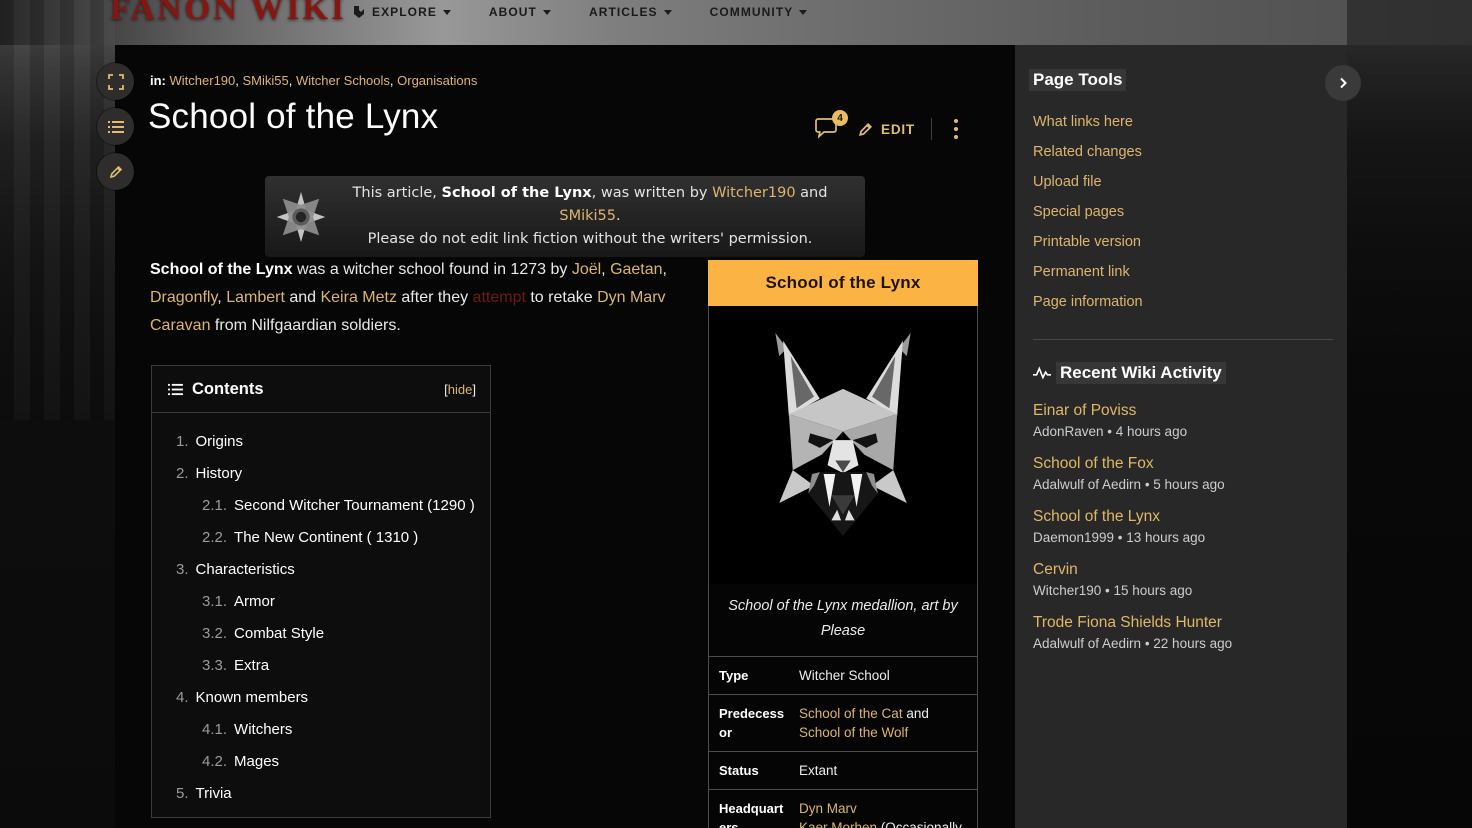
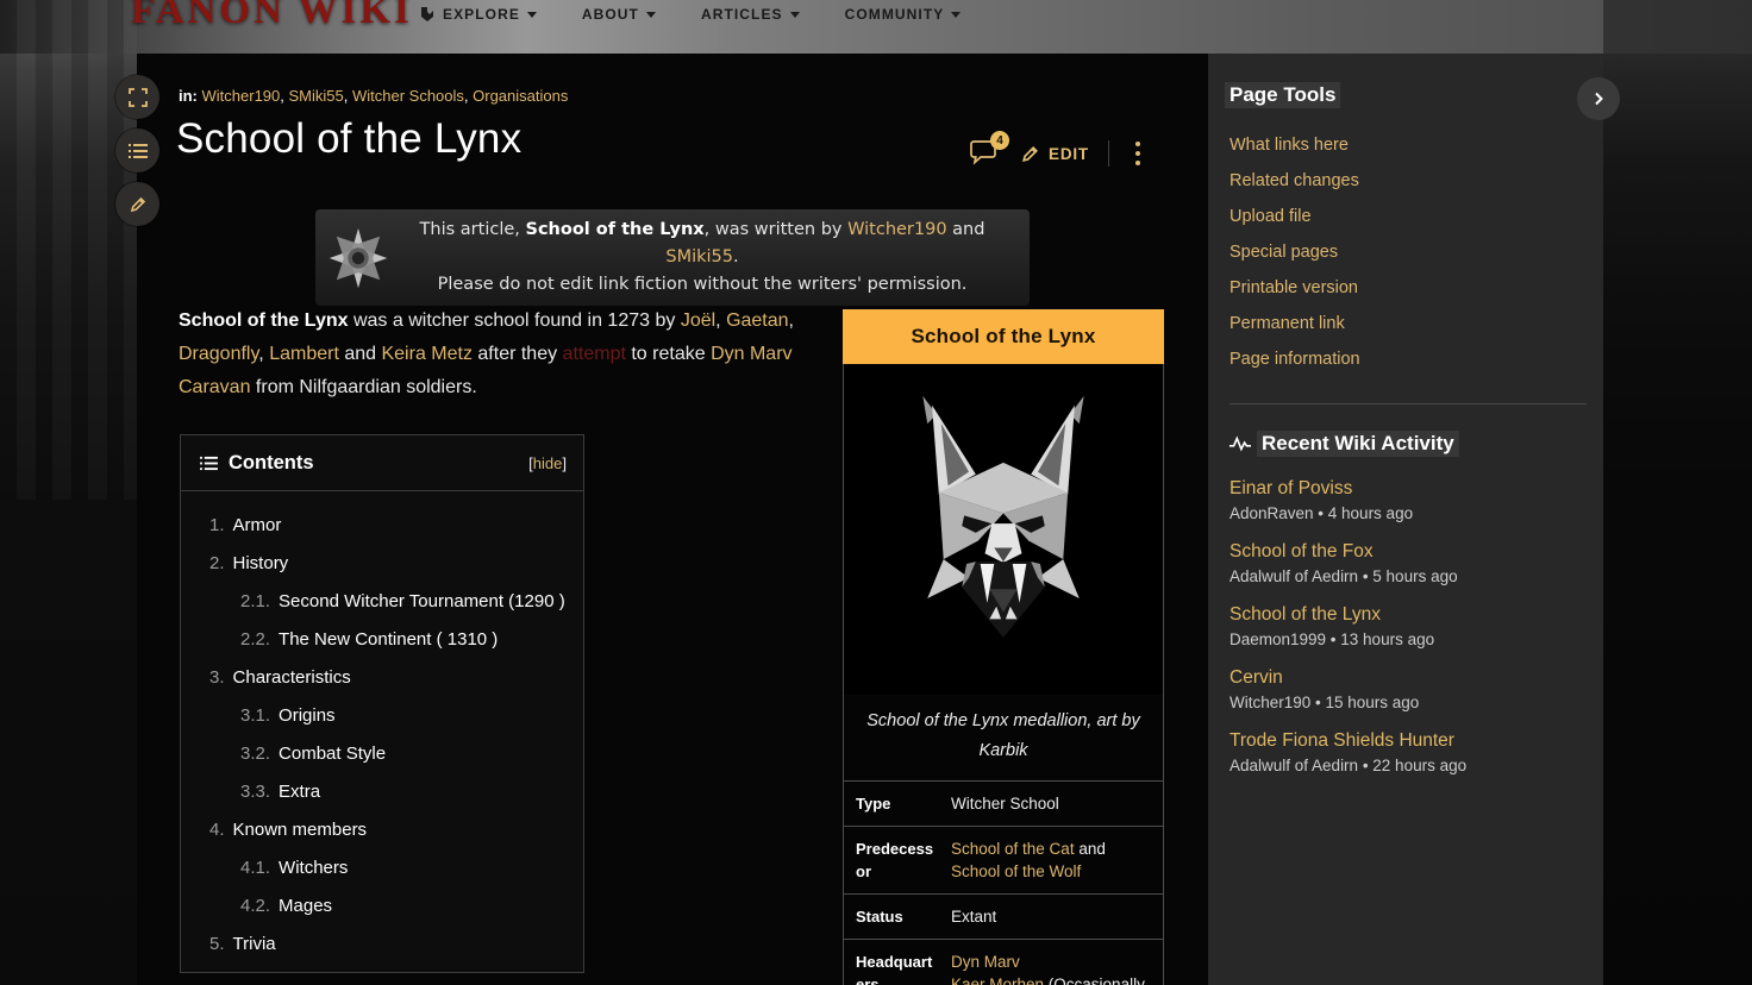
  FANON WIKI
  EXPLORE
  ABOUT
  ARTICLES
  COMMUNITY
  in: Witcher190, SMiki55, Witcher Schools, Organisations
  School of the Lynx
  4
  EDIT
  This article, School of the Lynx, was written by Witcher190 and SMiki55.
  Please do not edit link fiction without the writers' permission.
  School of the Lynx was a witcher school found in 1273 by Joël, Gaetan, Dragonfly, Lambert and Keira Metz after they attempt to retake Dyn Marv Caravan from Nilfgaardian soldiers.
  Contents
  [hide]
- 1. Origins
+ 1. Armor
  2. History
  2.1. Second Witcher Tournament (1290 )
  2.2. The New Continent ( 1310 )
  3. Characteristics
- 3.1. Armor
+ 3.1. Origins
  3.2. Combat Style
  3.3. Extra
  4. Known members
  4.1. Witchers
  4.2. Mages
  5. Trivia
  School of the Lynx
- School of the Lynx medallion, art by Please
+ School of the Lynx medallion, art by Karbik
  Type
  Witcher School
  Predecessor
  School of the Cat and School of the Wolf
  Status
  Extant
  Headquart
  Dyn Marv
  Page Tools
  What links here
  Related changes
  Upload file
  Special pages
  Printable version
  Permanent link
  Page information
  Recent Wiki Activity
  Einar of Poviss
  AdonRaven • 4 hours ago
  School of the Fox
  Adalwulf of Aedirn • 5 hours ago
  School of the Lynx
  Daemon1999 • 13 hours ago
  Cervin
  Witcher190 • 15 hours ago
  Trode Fiona Shields Hunter
  Adalwulf of Aedirn • 22 hours ago
